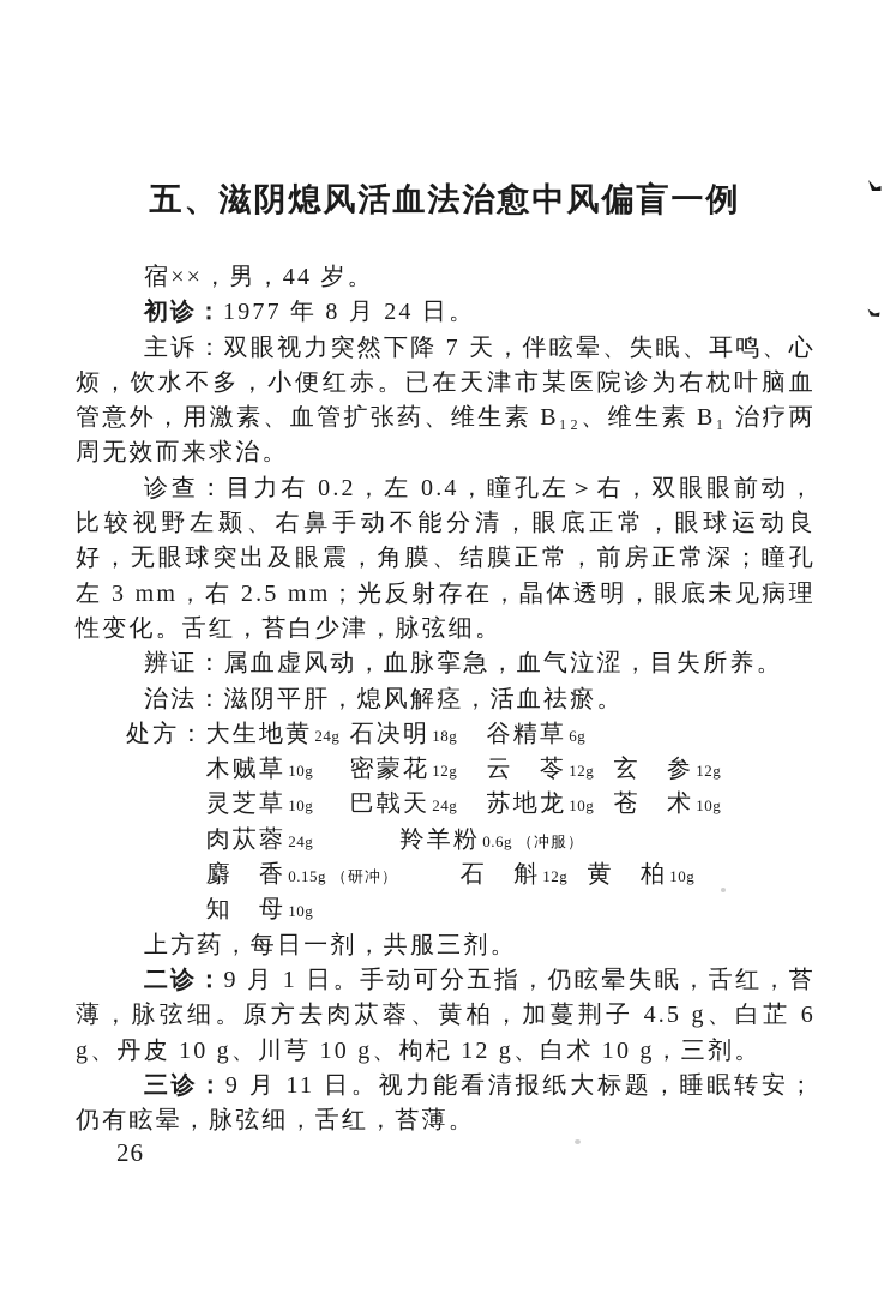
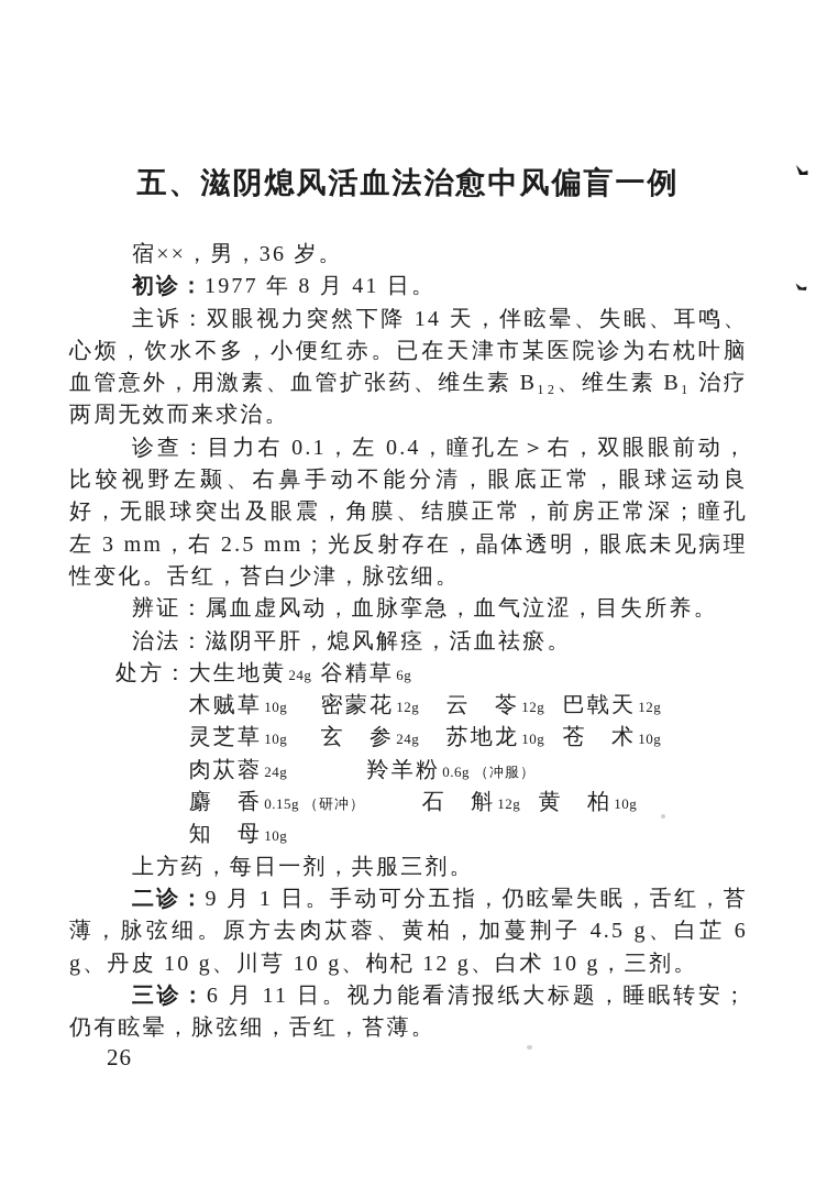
  五、滋阴熄风活血法治愈中风偏盲一例
- 宿××，男，44 岁。
+ 宿××，男，36 岁。
- 初诊：1977 年 8 月 24 日。
+ 初诊：1977 年 8 月 41 日。
- 主诉：双眼视力突然下降 7 天，伴眩晕、失眠、耳鸣、心烦，饮水不多，小便红赤。已在天津市某医院诊为右枕叶脑血管意外，用激素、血管扩张药、维生素 B₁₂、维生素 B₁ 治疗两周无效而来求治。
+ 主诉：双眼视力突然下降 14 天，伴眩晕、失眠、耳鸣、心烦，饮水不多，小便红赤。已在天津市某医院诊为右枕叶脑血管意外，用激素、血管扩张药、维生素 B₁₂、维生素 B₁ 治疗两周无效而来求治。
- 诊查：目力右 0.2，左 0.4，瞳孔左＞右，双眼眼前动，比较视野左颞、右鼻手动不能分清，眼底正常，眼球运动良好，无眼球突出及眼震，角膜、结膜正常，前房正常深；瞳孔左 3 mm，右 2.5 mm；光反射存在，晶体透明，眼底未见病理性变化。舌红，苔白少津，脉弦细。
+ 诊查：目力右 0.1，左 0.4，瞳孔左＞右，双眼眼前动，比较视野左颞、右鼻手动不能分清，眼底正常，眼球运动良好，无眼球突出及眼震，角膜、结膜正常，前房正常深；瞳孔左 3 mm，右 2.5 mm；光反射存在，晶体透明，眼底未见病理性变化。舌红，苔白少津，脉弦细。
  辨证：属血虚风动，血脉挛急，血气泣涩，目失所养。
  治法：滋阴平肝，熄风解痉，活血祛瘀。
  处方：
  大生地黄 24g
- 石决明 18g
  谷精草 6g
  木贼草 10g
  密蒙花 12g
  云 苓 12g
- 玄 参 12g
+ 巴戟天 12g
  灵芝草 10g
- 巴戟天 24g
+ 玄 参 24g
  苏地龙 10g
  苍 术 10g
  肉苁蓉 24g
  羚羊粉 0.6g （冲服）
  麝 香 0.15g （研冲）
  石 斛 12g
  黄 柏 10g
  知 母 10g
  上方药，每日一剂，共服三剂。
  二诊：9 月 1 日。手动可分五指，仍眩晕失眠，舌红，苔薄，脉弦细。原方去肉苁蓉、黄柏，加蔓荆子 4.5 g、白芷 6 g、丹皮 10 g、川芎 10 g、枸杞 12 g、白术 10 g，三剂。
- 三诊：9 月 11 日。视力能看清报纸大标题，睡眠转安；仍有眩晕，脉弦细，舌红，苔薄。
+ 三诊：6 月 11 日。视力能看清报纸大标题，睡眠转安；仍有眩晕，脉弦细，舌红，苔薄。
  26
